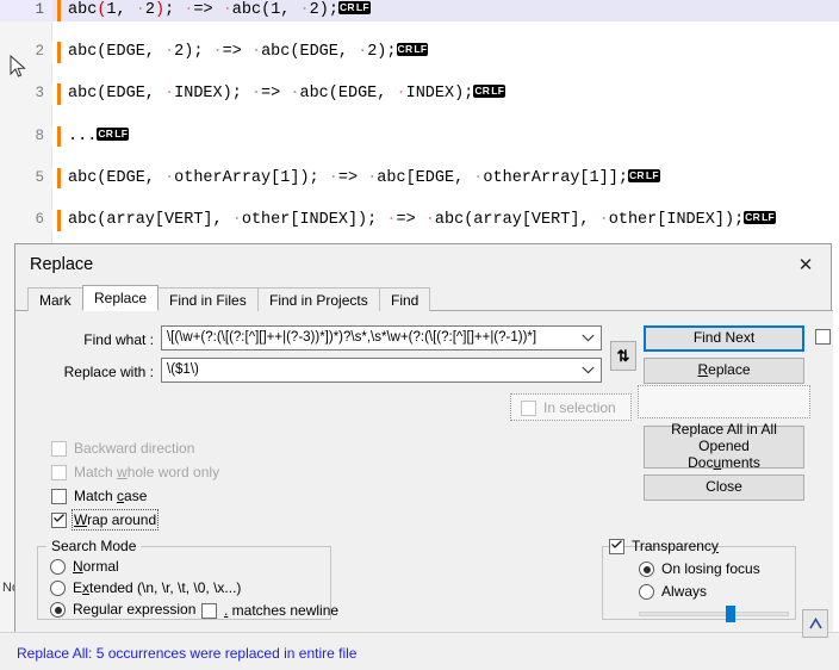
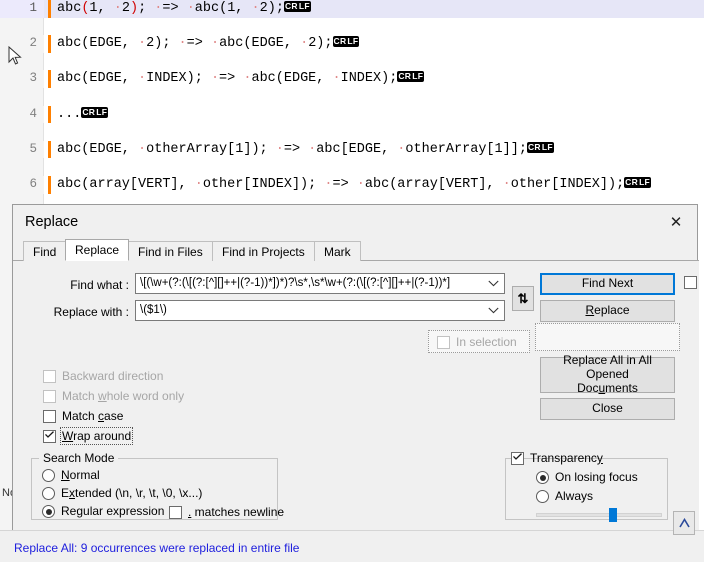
  1
  abc(1, ·2); ·=> ·abc(1, ·2);CRLF
  2
  abc(EDGE, ·2); ·=> ·abc(EDGE, ·2);CRLF
  3
  abc(EDGE, ·INDEX); ·=> ·abc(EDGE, ·INDEX);CRLF
- 8
+ 4
  ...CRLF
  5
  abc(EDGE, ·otherArray[1]); ·=> ·abc[EDGE, ·otherArray[1]];CRLF
  6
  abc(array[VERT], ·other[INDEX]); ·=> ·abc(array[VERT], ·other[INDEX]);CRLF
  Replace
  ✕
- Mark
+ Find
  Replace
  Find in Files
  Find in Projects
- Find
+ Mark
  Find what :
- \[(\w+(?:(\[(?:[^][]++|(?-3))*])*)?\s*,\s*\w+(?:(\[(?:[^][]++|(?-1))*]
+ \[(\w+(?:(\[(?:[^][]++|(?-1))*])*)?\s*,\s*\w+(?:(\[(?:[^][]++|(?-1))*]
  Replace with :
  \($1\)
  ⇅
  In selection
  Find Next
  Replace
  Replace All in All Opened
  Documents
  Close
  Backward direction
  Match whole word only
  Match case
  Wrap around
  Search Mode
  Normal
  Extended (\n, \r, \t, \0, \x...)
  Regular expression
  . matches newline
  Transparency
  On losing focus
  Always
- Replace All: 5 occurrences were replaced in entire file
+ Replace All: 9 occurrences were replaced in entire file
